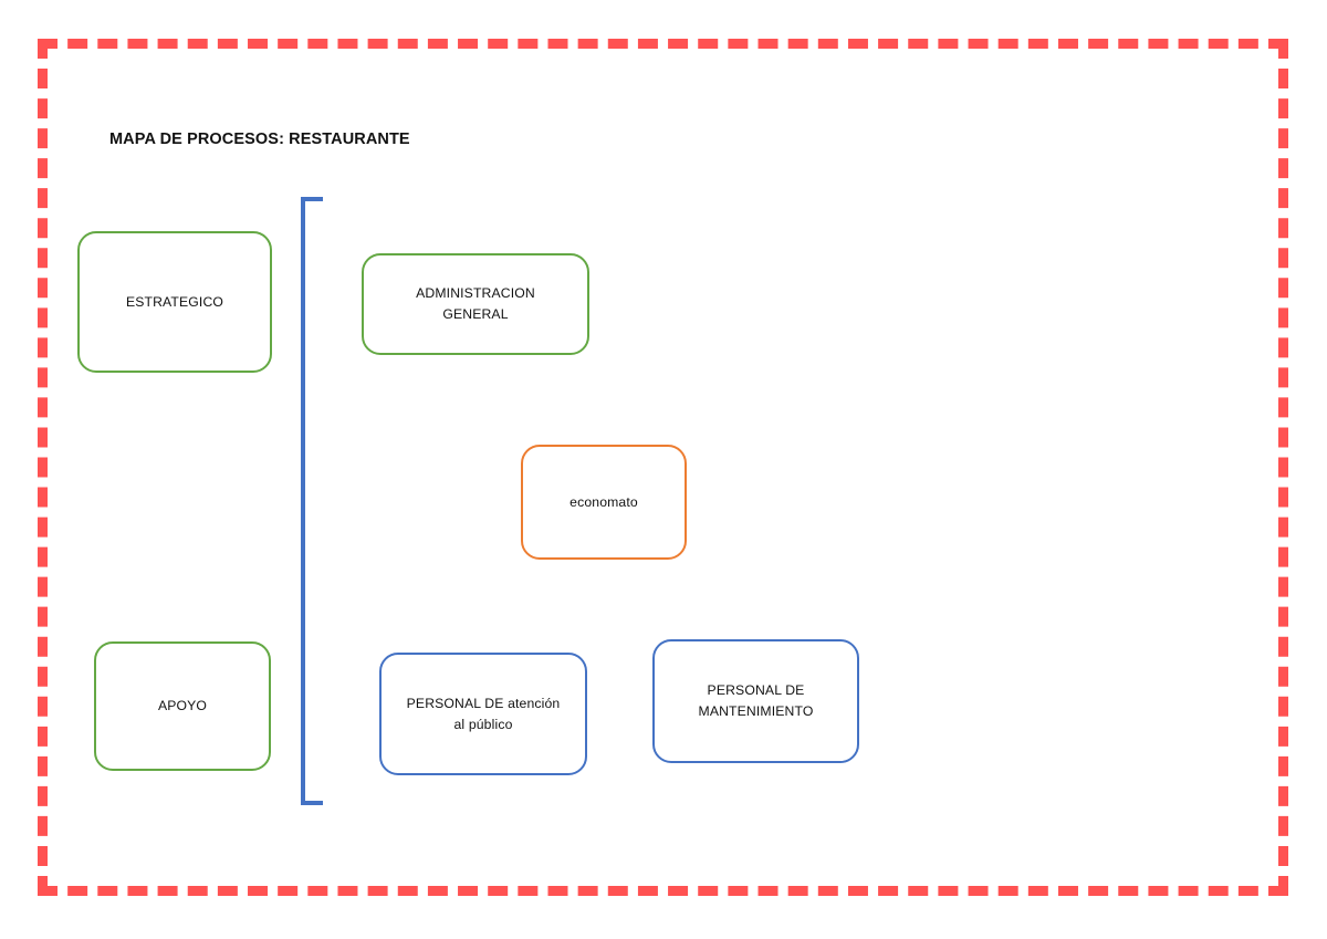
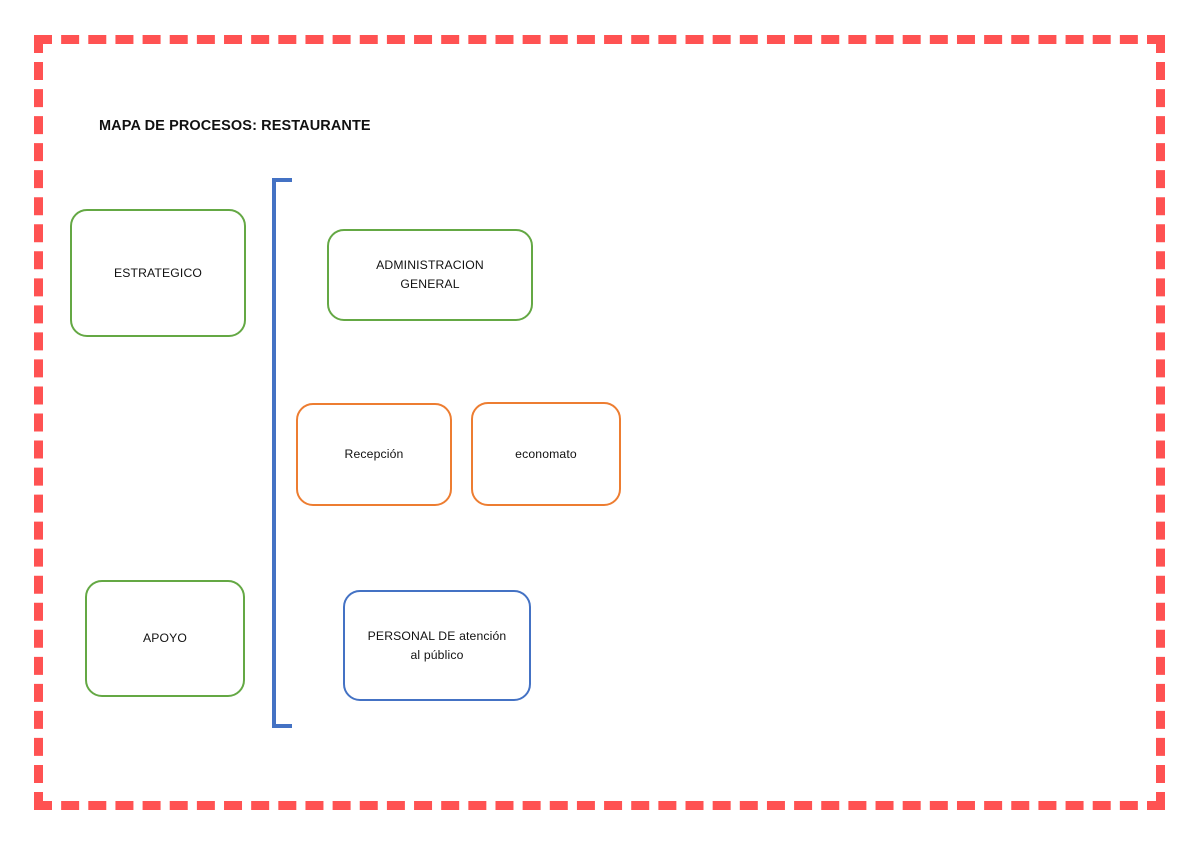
  MAPA DE PROCESOS: RESTAURANTE
  ESTRATEGICO
  APOYO
  ADMINISTRACION
  GENERAL
+ Recepción
  economato
  PERSONAL DE atención
  al público
- PERSONAL DE
- MANTENIMIENTO
